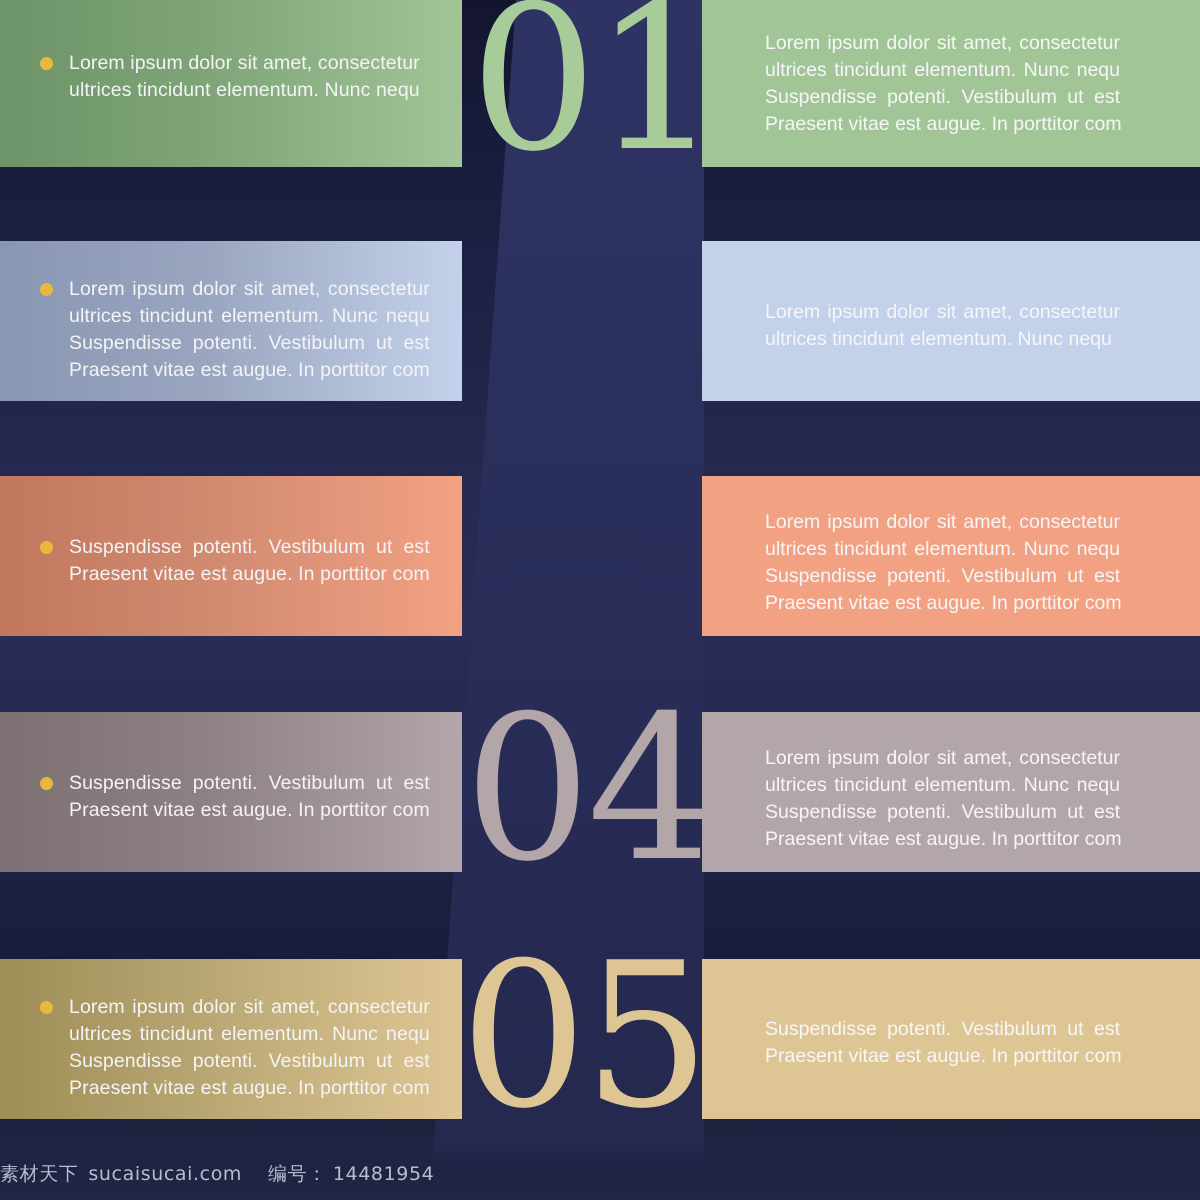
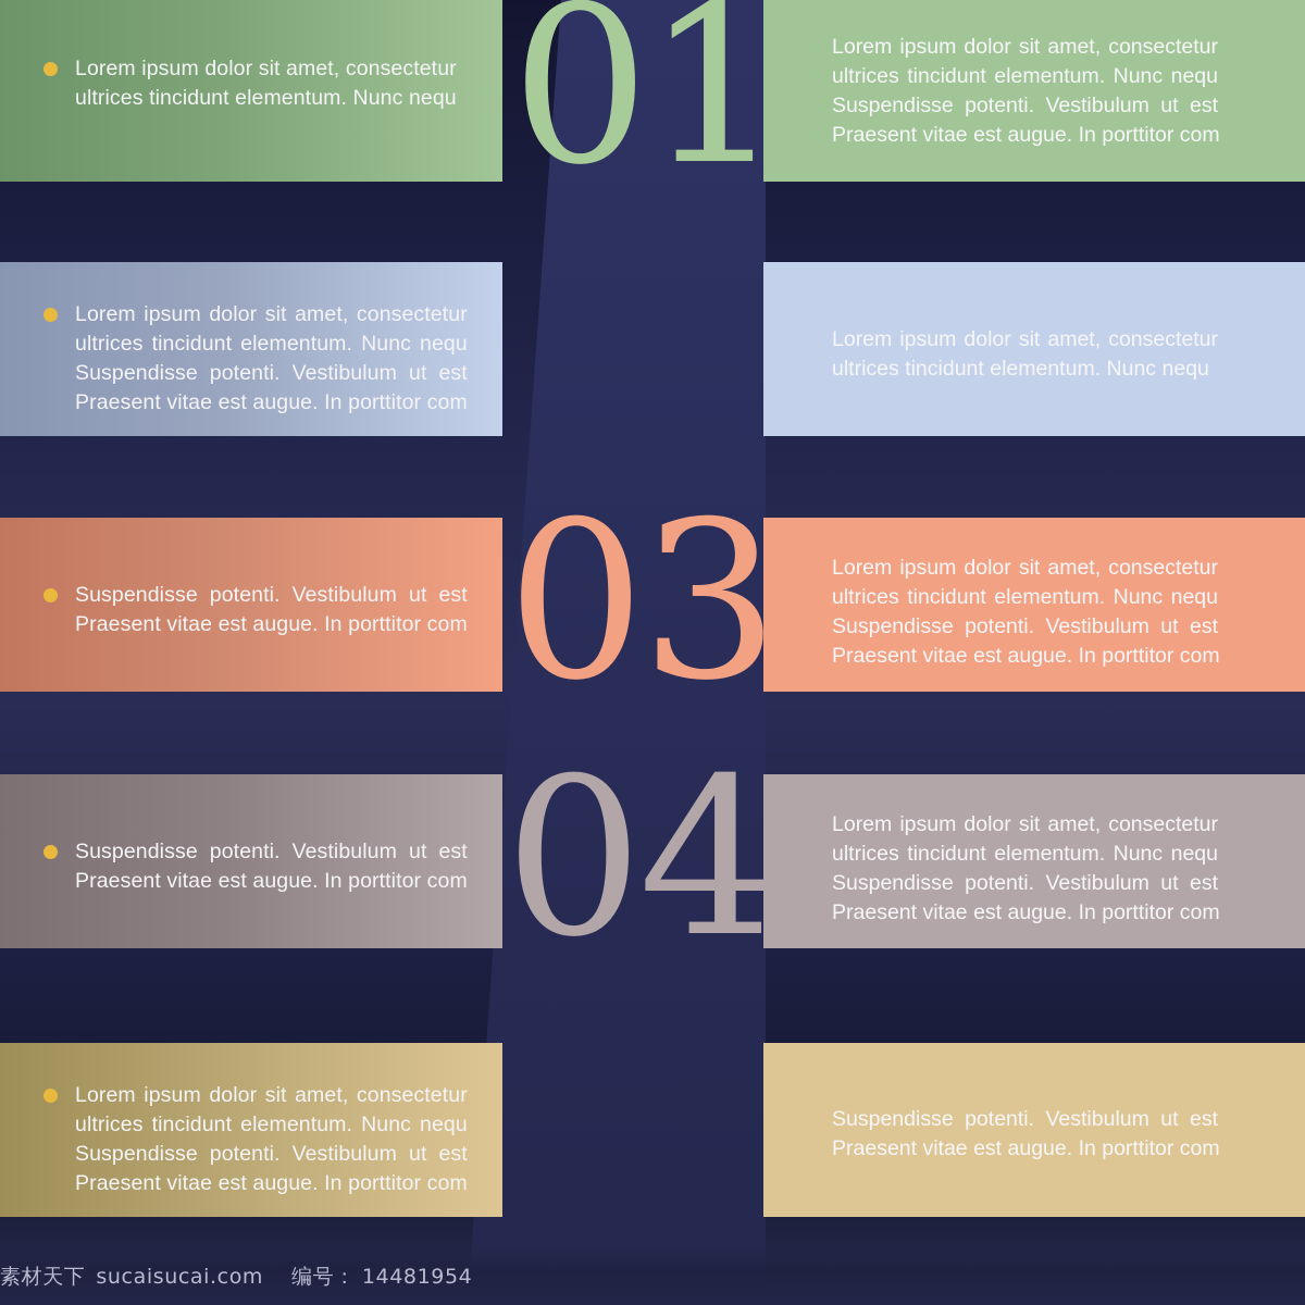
  Lorem ipsum dolor sit amet, consectetur
  ultrices tincidunt elementum. Nunc nequ
  Lorem ipsum dolor sit amet, consectetur
  ultrices tincidunt elementum. Nunc nequ
  Suspendisse potenti. Vestibulum ut est
  Praesent vitae est augue. In porttitor com
  01
  Lorem ipsum dolor sit amet, consectetur
  ultrices tincidunt elementum. Nunc nequ
  Suspendisse potenti. Vestibulum ut est
  Praesent vitae est augue. In porttitor com
  Lorem ipsum dolor sit amet, consectetur
  ultrices tincidunt elementum. Nunc nequ
  Suspendisse potenti. Vestibulum ut est
  Praesent vitae est augue. In porttitor com
  Lorem ipsum dolor sit amet, consectetur
  ultrices tincidunt elementum. Nunc nequ
  Suspendisse potenti. Vestibulum ut est
  Praesent vitae est augue. In porttitor com
+ 03
  Suspendisse potenti. Vestibulum ut est
  Praesent vitae est augue. In porttitor com
  Lorem ipsum dolor sit amet, consectetur
  ultrices tincidunt elementum. Nunc nequ
  Suspendisse potenti. Vestibulum ut est
  Praesent vitae est augue. In porttitor com
  04
  Lorem ipsum dolor sit amet, consectetur
  ultrices tincidunt elementum. Nunc nequ
  Suspendisse potenti. Vestibulum ut est
  Praesent vitae est augue. In porttitor com
  Suspendisse potenti. Vestibulum ut est
  Praesent vitae est augue. In porttitor com
- 05
  素材天下
  sucaisucai.com
  编号：
  14481954
